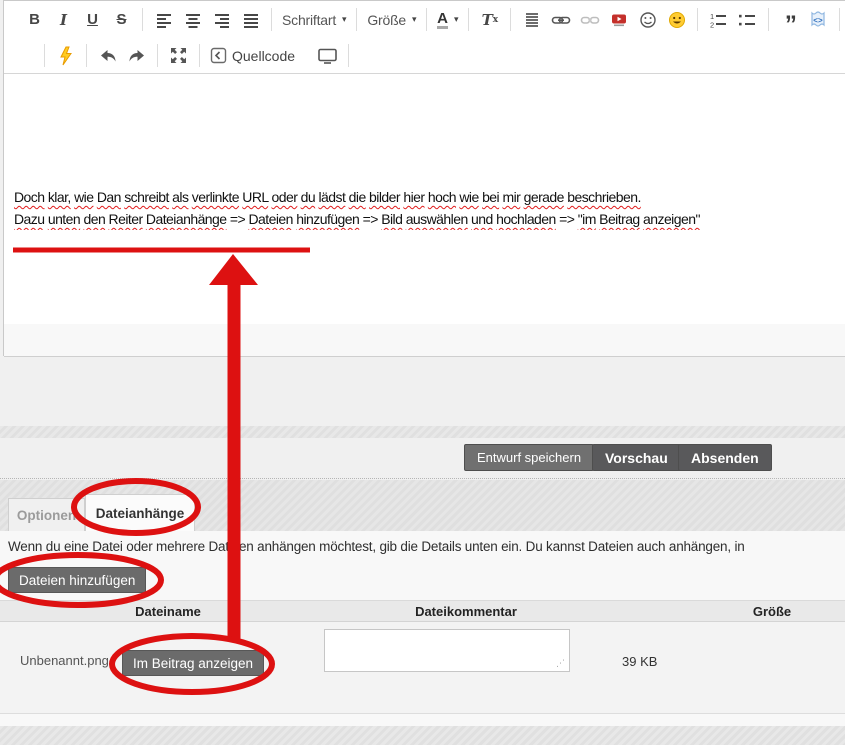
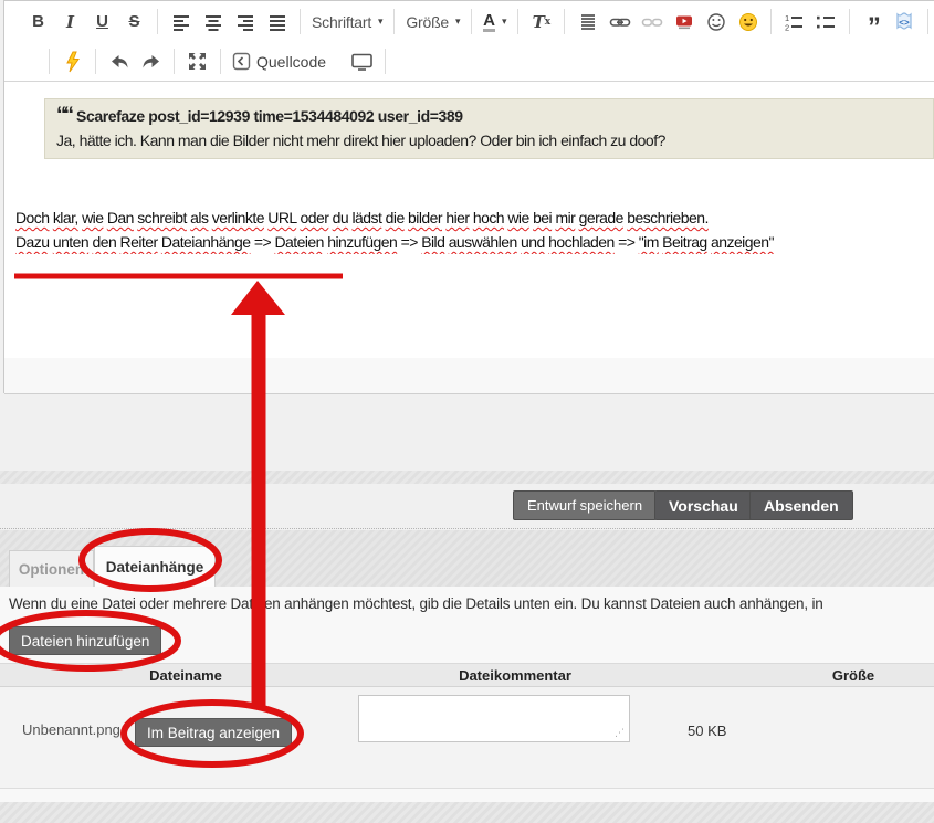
  B
  I
  U
  S
  Schriftart
  ▾
  Größe
  ▾
  A
  ▾
  T
  x
  1
  2
  ”
  <>
  Quellcode
+ ““ Scarefaze post_id=12939 time=1534484092 user_id=389
+ Ja, hätte ich. Kann man die Bilder nicht mehr direkt hier uploaden? Oder bin ich einfach zu doof?
  Doch klar, wie Dan schreibt als verlinkte URL oder du lädst die bilder hier hoch wie bei mir gerade beschrieben.
  Dazu unten den Reiter Dateianhänge => Dateien hinzufügen => Bild auswählen und hochladen => "im Beitrag anzeigen"
  Entwurf speichern
  Vorschau
  Absenden
  Optionen
  Dateianhänge
  Wenn du eine Datei oder mehrere Daten anhängen möchtest, gib die Details unten ein. Du kannst Dateien auch anhängen, in
  Dateien hinzufügen
  Dateiname
  Dateikommentar
  Größe
  Unbenannt.png
  Im Beitrag anzeigen
  ⋰
- 39 KB
+ 50 KB
